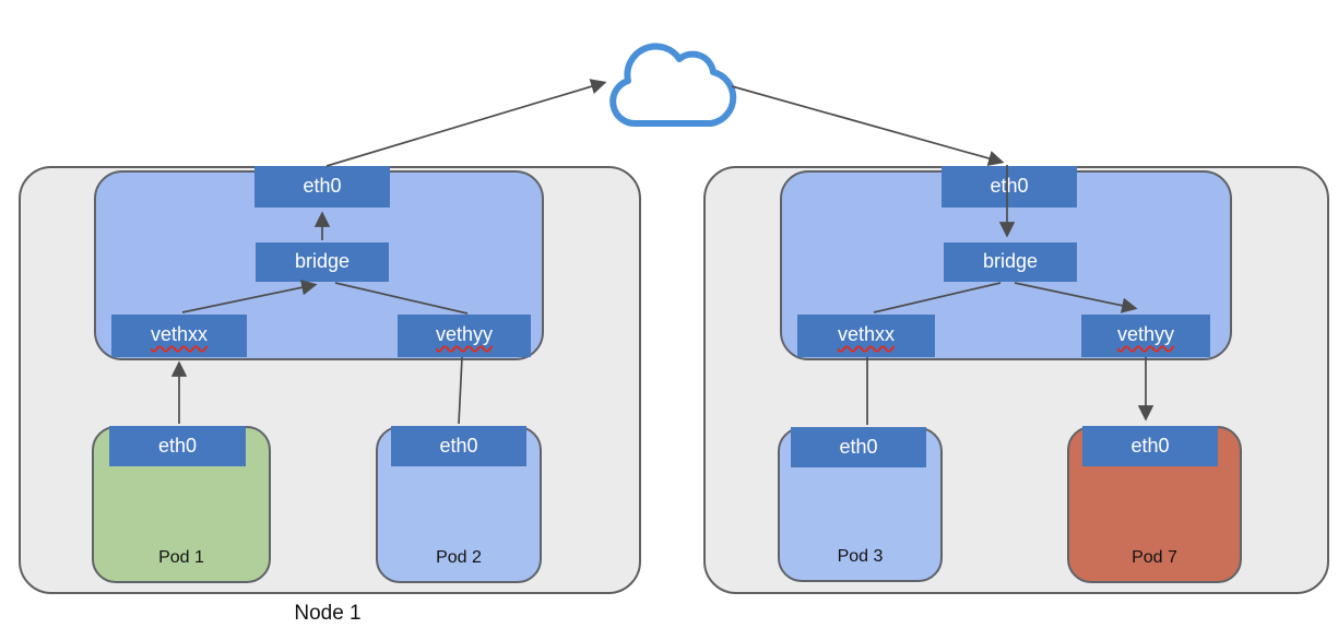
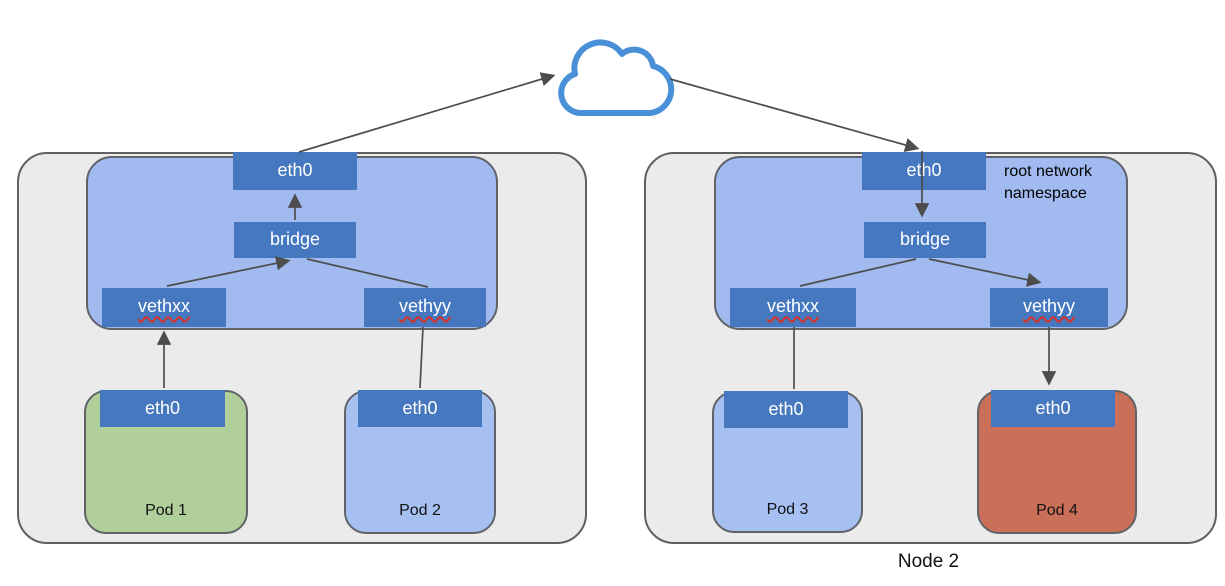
  eth0
  bridge
  vethxx
  vethyy
  eth0
  Pod 1
  eth0
  Pod 2
- Node 1
  eth0
+ root network namespace
  bridge
  vethxx
  vethyy
  eth0
  Pod 3
  eth0
- Pod 7
+ Pod 4
+ Node 2
